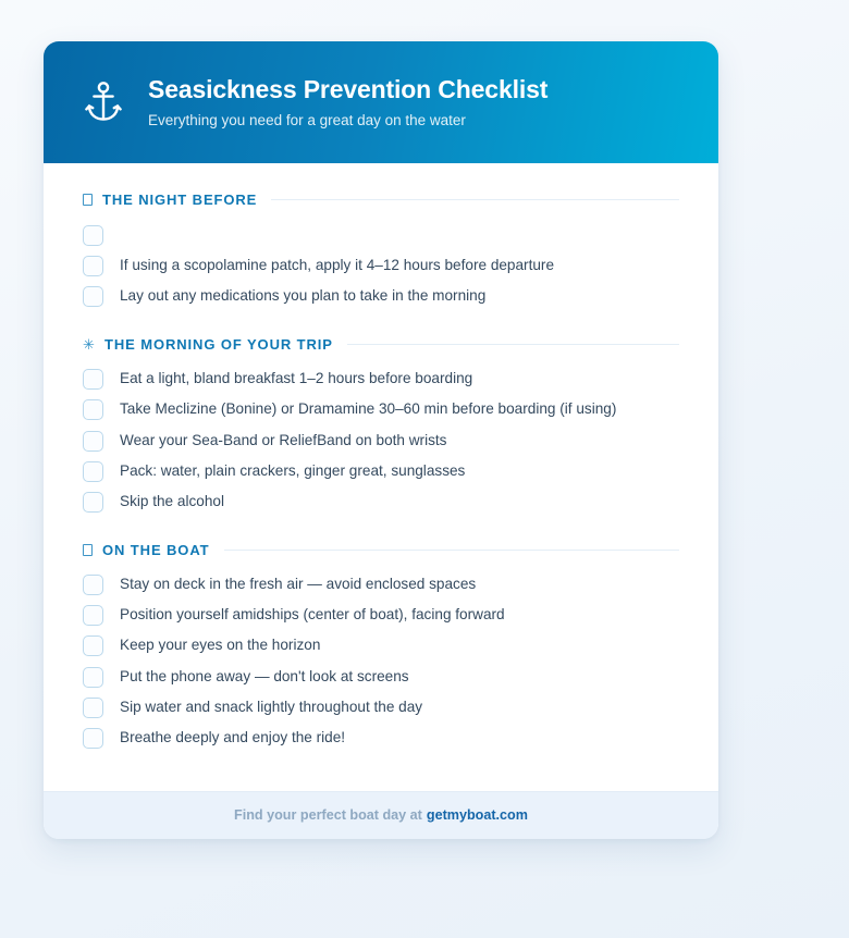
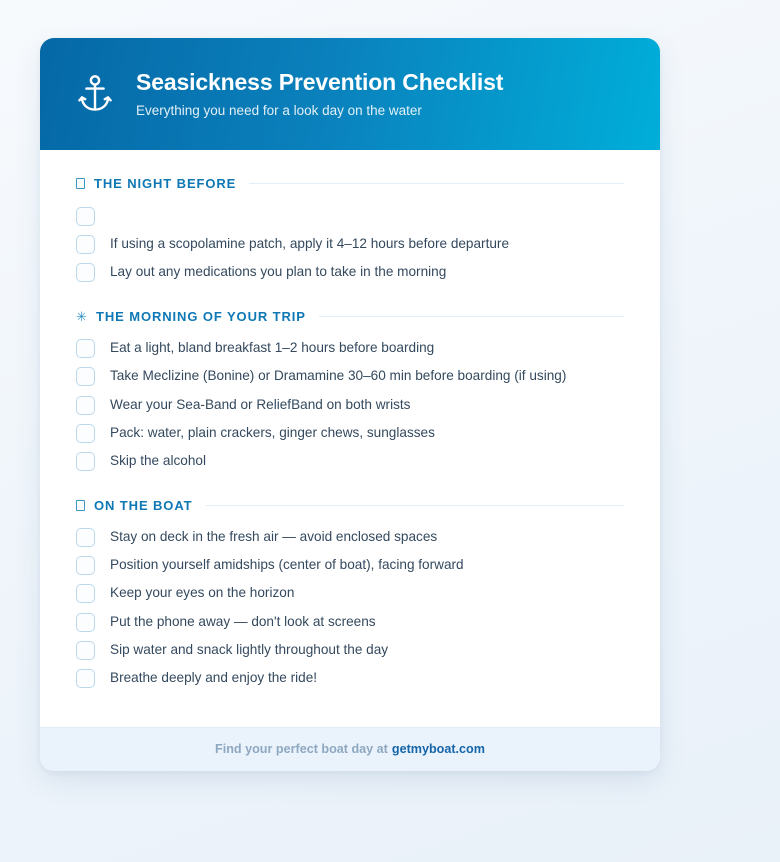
  Seasickness Prevention Checklist
- Everything you need for a great day on the water
+ Everything you need for a look day on the water
  THE NIGHT BEFORE
  If using a scopolamine patch, apply it 4–12 hours before departure
  Lay out any medications you plan to take in the morning
  ✳
  THE MORNING OF YOUR TRIP
  Eat a light, bland breakfast 1–2 hours before boarding
  Take Meclizine (Bonine) or Dramamine 30–60 min before boarding (if using)
  Wear your Sea-Band or ReliefBand on both wrists
- Pack: water, plain crackers, ginger great, sunglasses
+ Pack: water, plain crackers, ginger chews, sunglasses
  Skip the alcohol
  ON THE BOAT
  Stay on deck in the fresh air — avoid enclosed spaces
  Position yourself amidships (center of boat), facing forward
  Keep your eyes on the horizon
  Put the phone away — don't look at screens
  Sip water and snack lightly throughout the day
  Breathe deeply and enjoy the ride!
  Find your perfect boat day at
  getmyboat.com
